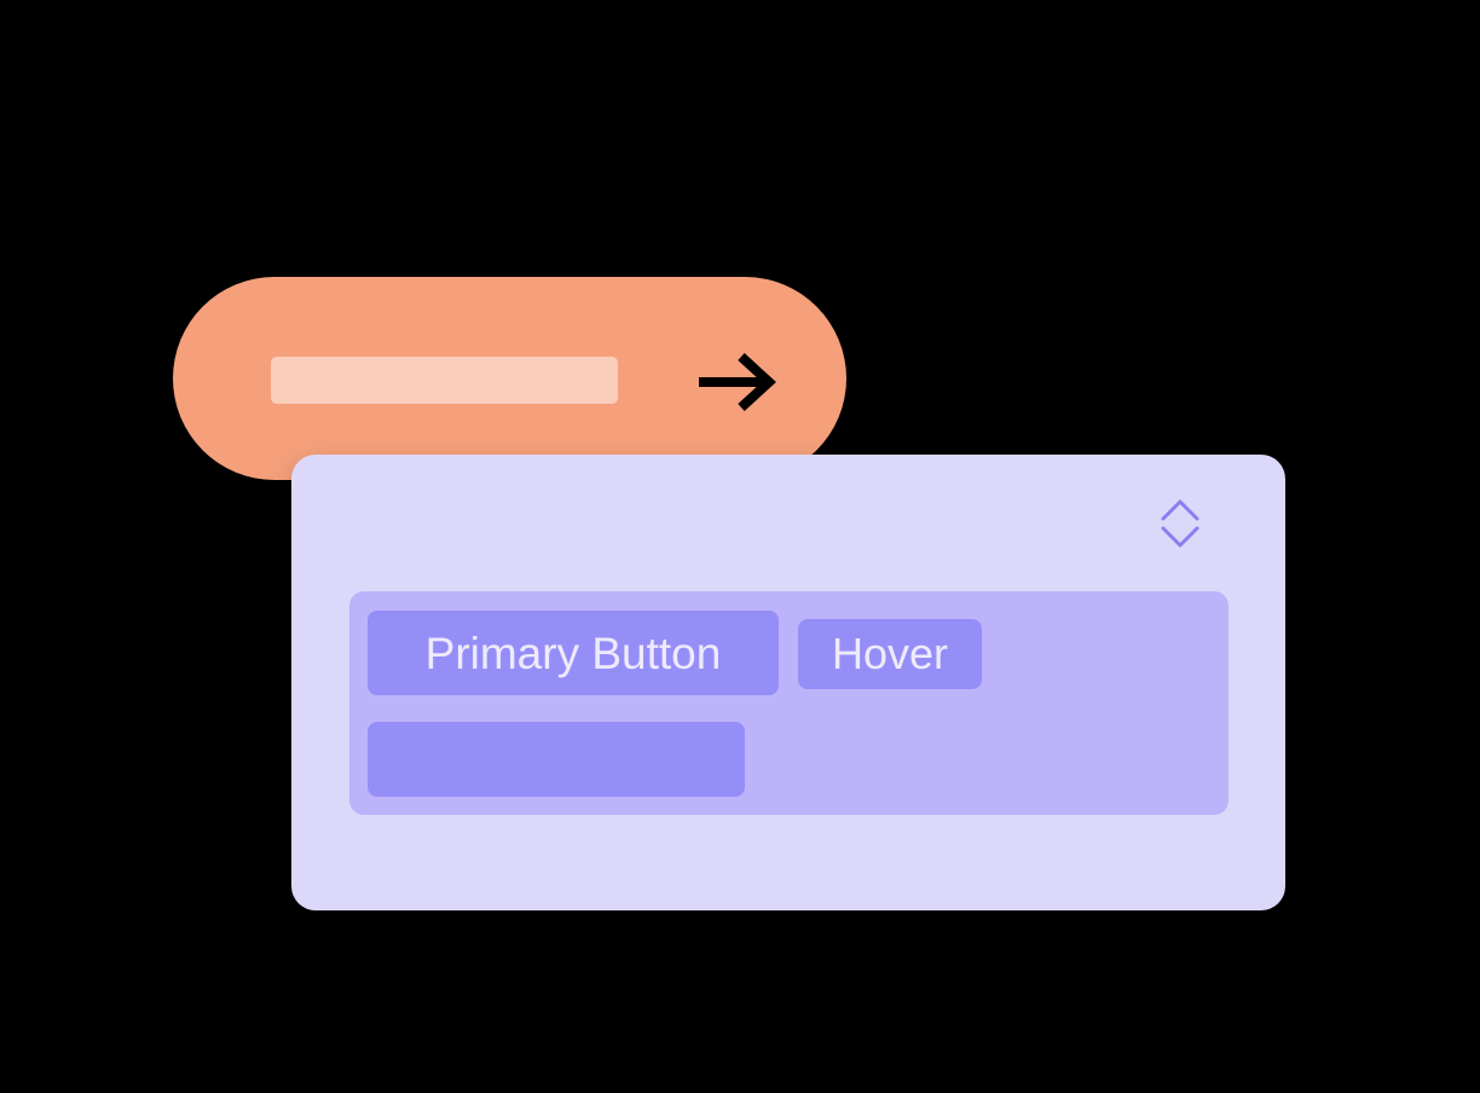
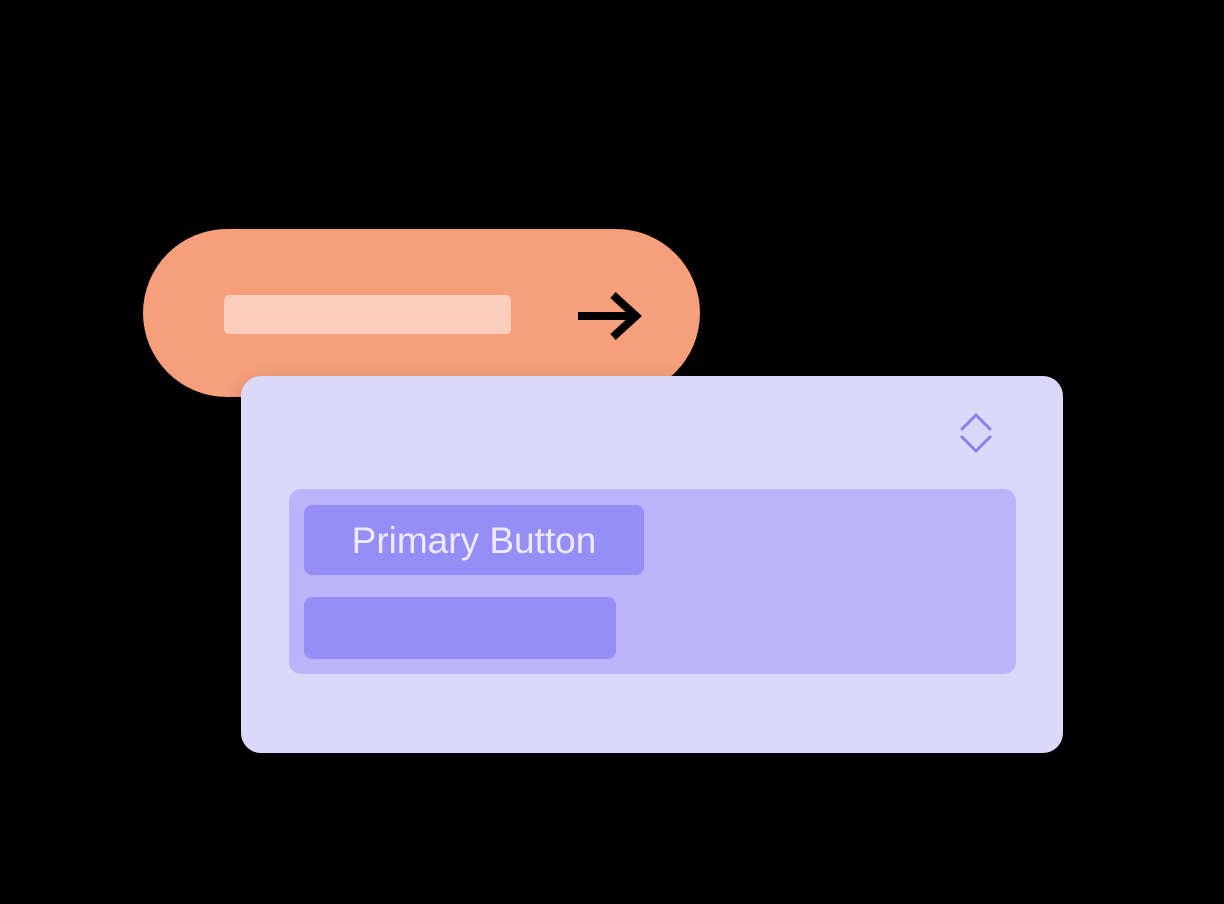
  Primary Button
- Hover
